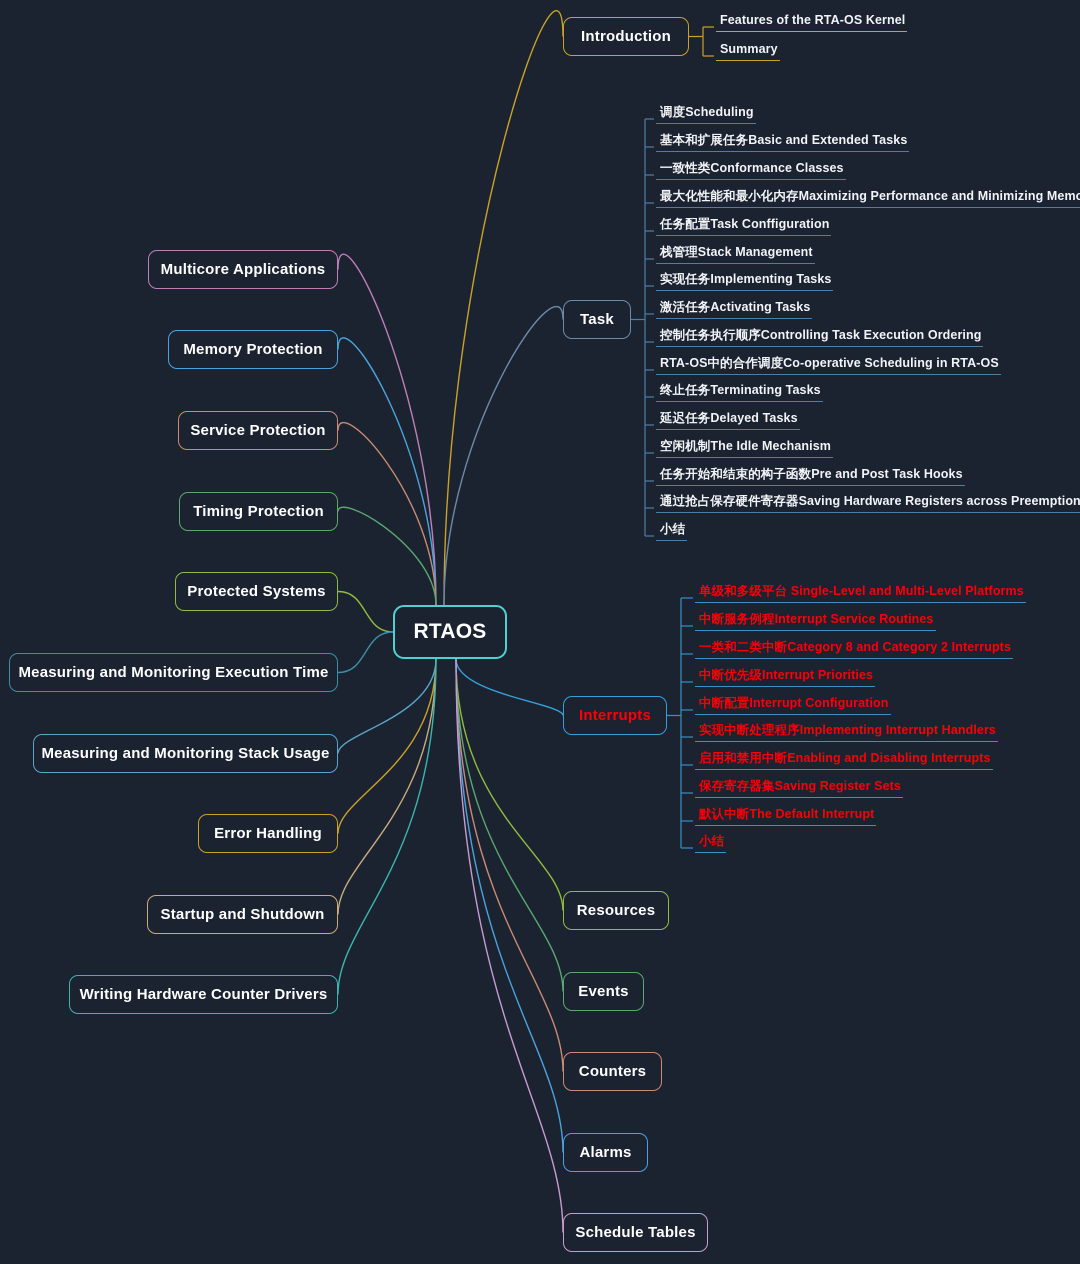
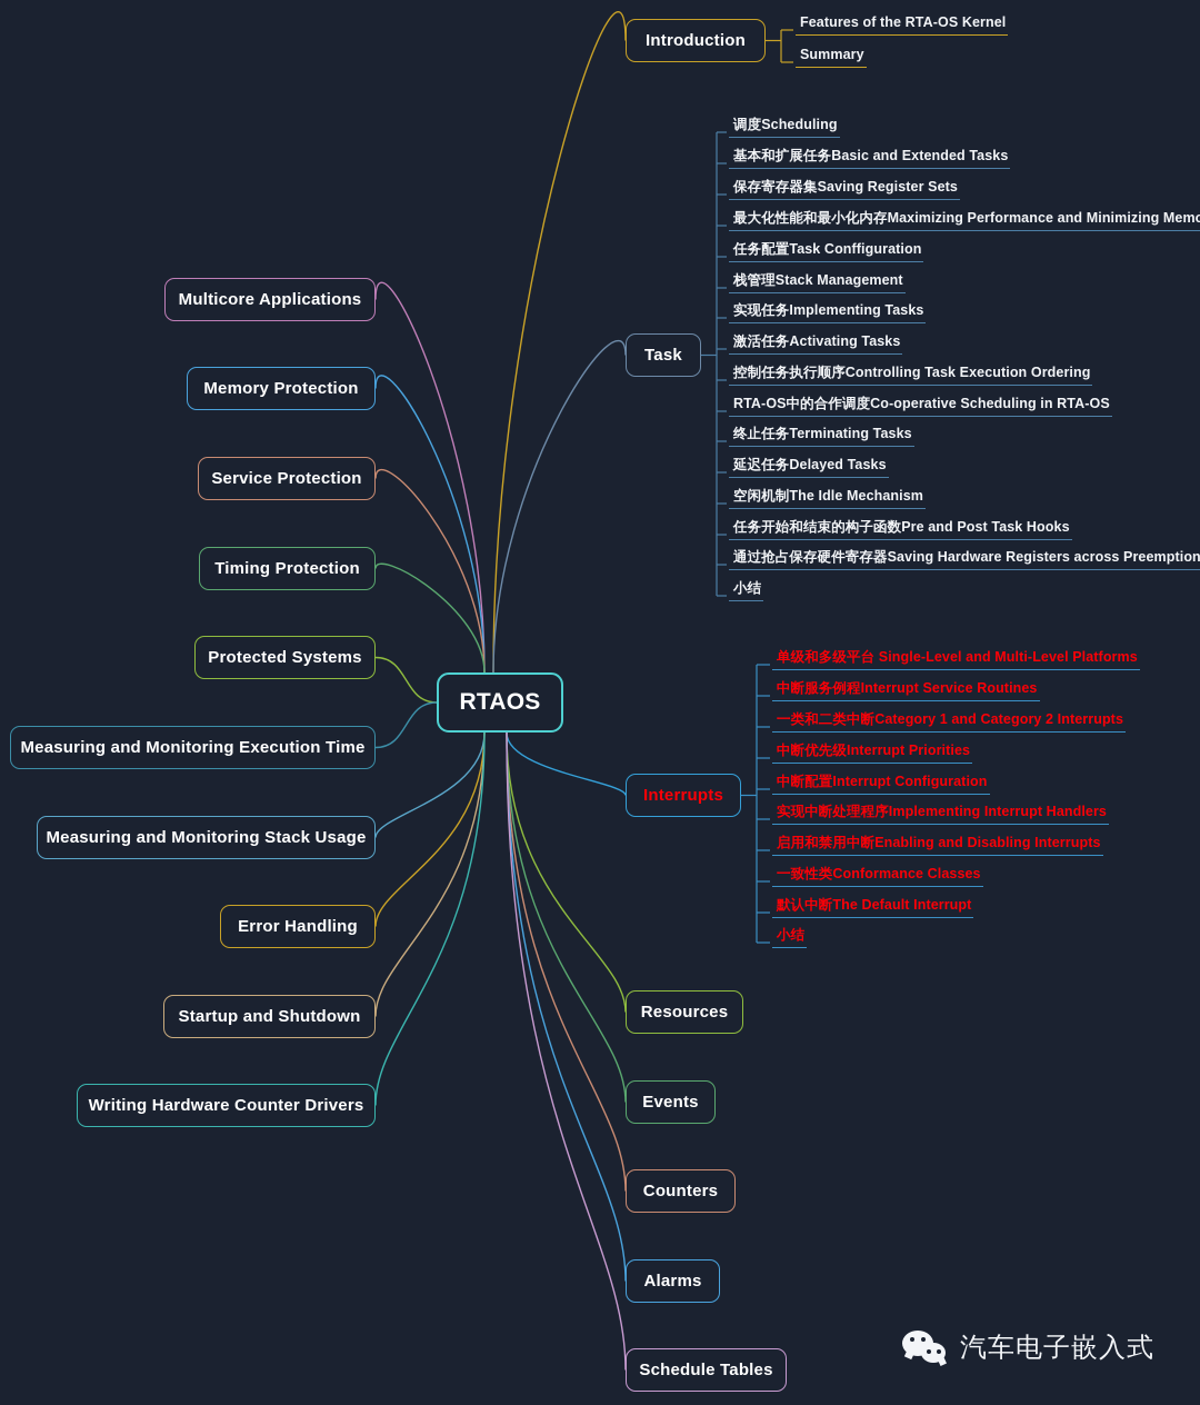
  RTAOS
  Introduction
  Features of the RTA-OS Kernel
  Summary
  Task
  调度Scheduling
  基本和扩展任务Basic and Extended Tasks
- 一致性类Conformance Classes
+ 保存寄存器集Saving Register Sets
  最大化性能和最小化内存Maximizing Performance and Minimizing Mem
  任务配置Task Conffiguration
  栈管理Stack Management
  实现任务Implementing Tasks
  激活任务Activating Tasks
  控制任务执行顺序Controlling Task Execution Ordering
  RTA-OS中的合作调度Co-operative Scheduling in RTA-OS
  终止任务Terminating Tasks
  延迟任务Delayed Tasks
  空闲机制The Idle Mechanism
  任务开始和结束的构子函数Pre and Post Task Hooks
  通过抢占保存硬件寄存器Saving Hardware Registers across Preemption
  小结
  Interrupts
  单级和多级平台 Single-Level and Multi-Level Platforms
  中断服务例程Interrupt Service Routines
- 一类和二类中断Category 8 and Category 2 Interrupts
+ 一类和二类中断Category 1 and Category 2 Interrupts
  中断优先级Interrupt Priorities
  中断配置Interrupt Configuration
  实现中断处理程序Implementing Interrupt Handlers
  启用和禁用中断Enabling and Disabling Interrupts
- 保存寄存器集Saving Register Sets
+ 一致性类Conformance Classes
  默认中断The Default Interrupt
  小结
  Resources
  Events
  Counters
  Alarms
  Schedule Tables
  Multicore Applications
  Memory Protection
  Service Protection
  Timing Protection
  Protected Systems
  Measuring and Monitoring Execution Time
  Measuring and Monitoring Stack Usage
  Error Handling
  Startup and Shutdown
  Writing Hardware Counter Drivers
+ 汽车电子嵌入式
